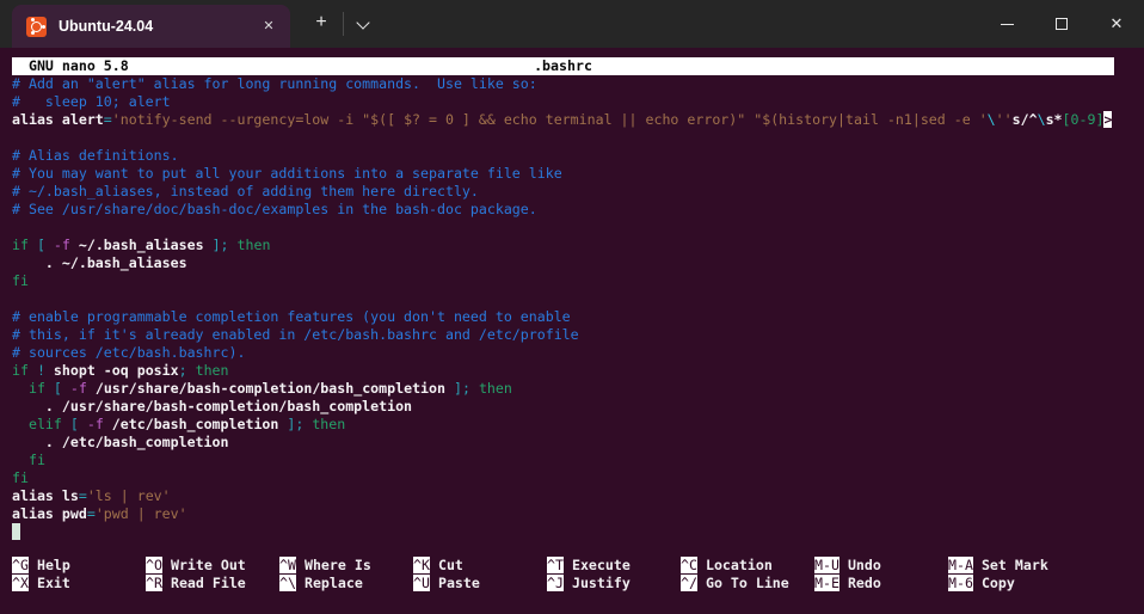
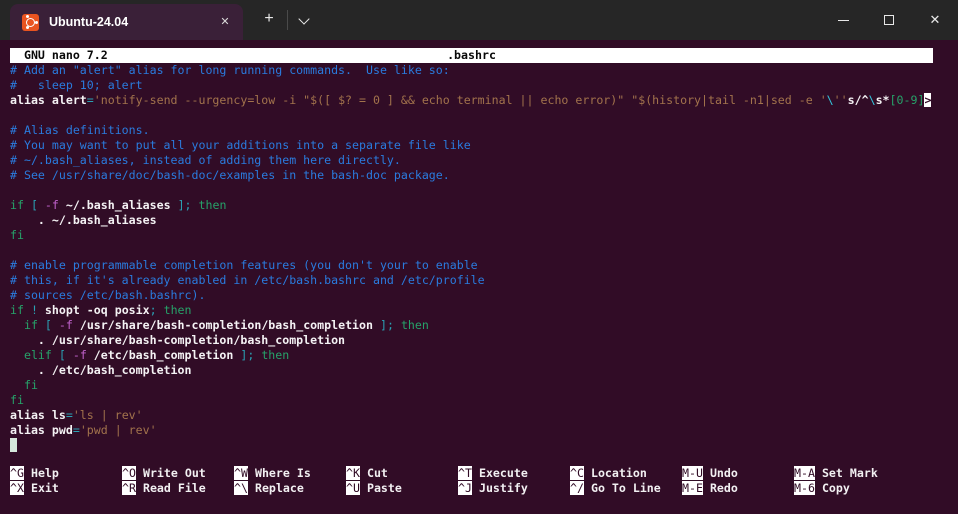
  Ubuntu-24.04
  ✕
  +
  ✕
- GNU nano 5.8
+ GNU nano 7.2
  .bashrc
  # Add an "alert" alias for long running commands. Use like so:
  # sleep 10; alert
  alias alert='notify-send --urgency=low -i "$([ $? = 0 ] && echo terminal || echo error)" "$(history|tail -n1|sed -e '\''s/^\s*[0-9]>
  # Alias definitions.
  # You may want to put all your additions into a separate file like
  # ~/.bash_aliases, instead of adding them here directly.
  # See /usr/share/doc/bash-doc/examples in the bash-doc package.
  if [ -f ~/.bash_aliases ]; then
  . ~/.bash_aliases
  fi
- # enable programmable completion features (you don't need to enable
+ # enable programmable completion features (you don't your to enable
  # this, if it's already enabled in /etc/bash.bashrc and /etc/profile
  # sources /etc/bash.bashrc).
  if ! shopt -oq posix; then
  if [ -f /usr/share/bash-completion/bash_completion ]; then
  . /usr/share/bash-completion/bash_completion
  elif [ -f /etc/bash_completion ]; then
  . /etc/bash_completion
  fi
  fi
  alias ls='ls | rev'
  alias pwd='pwd | rev'
  ^G Help
  ^X Exit
  ^O Write Out
  ^R Read File
  ^W Where Is
  ^\ Replace
  ^K Cut
  ^U Paste
  ^T Execute
  ^J Justify
  ^C Location
  ^/ Go To Line
  M-U Undo
  M-E Redo
  M-A Set Mark
  M-6 Copy
